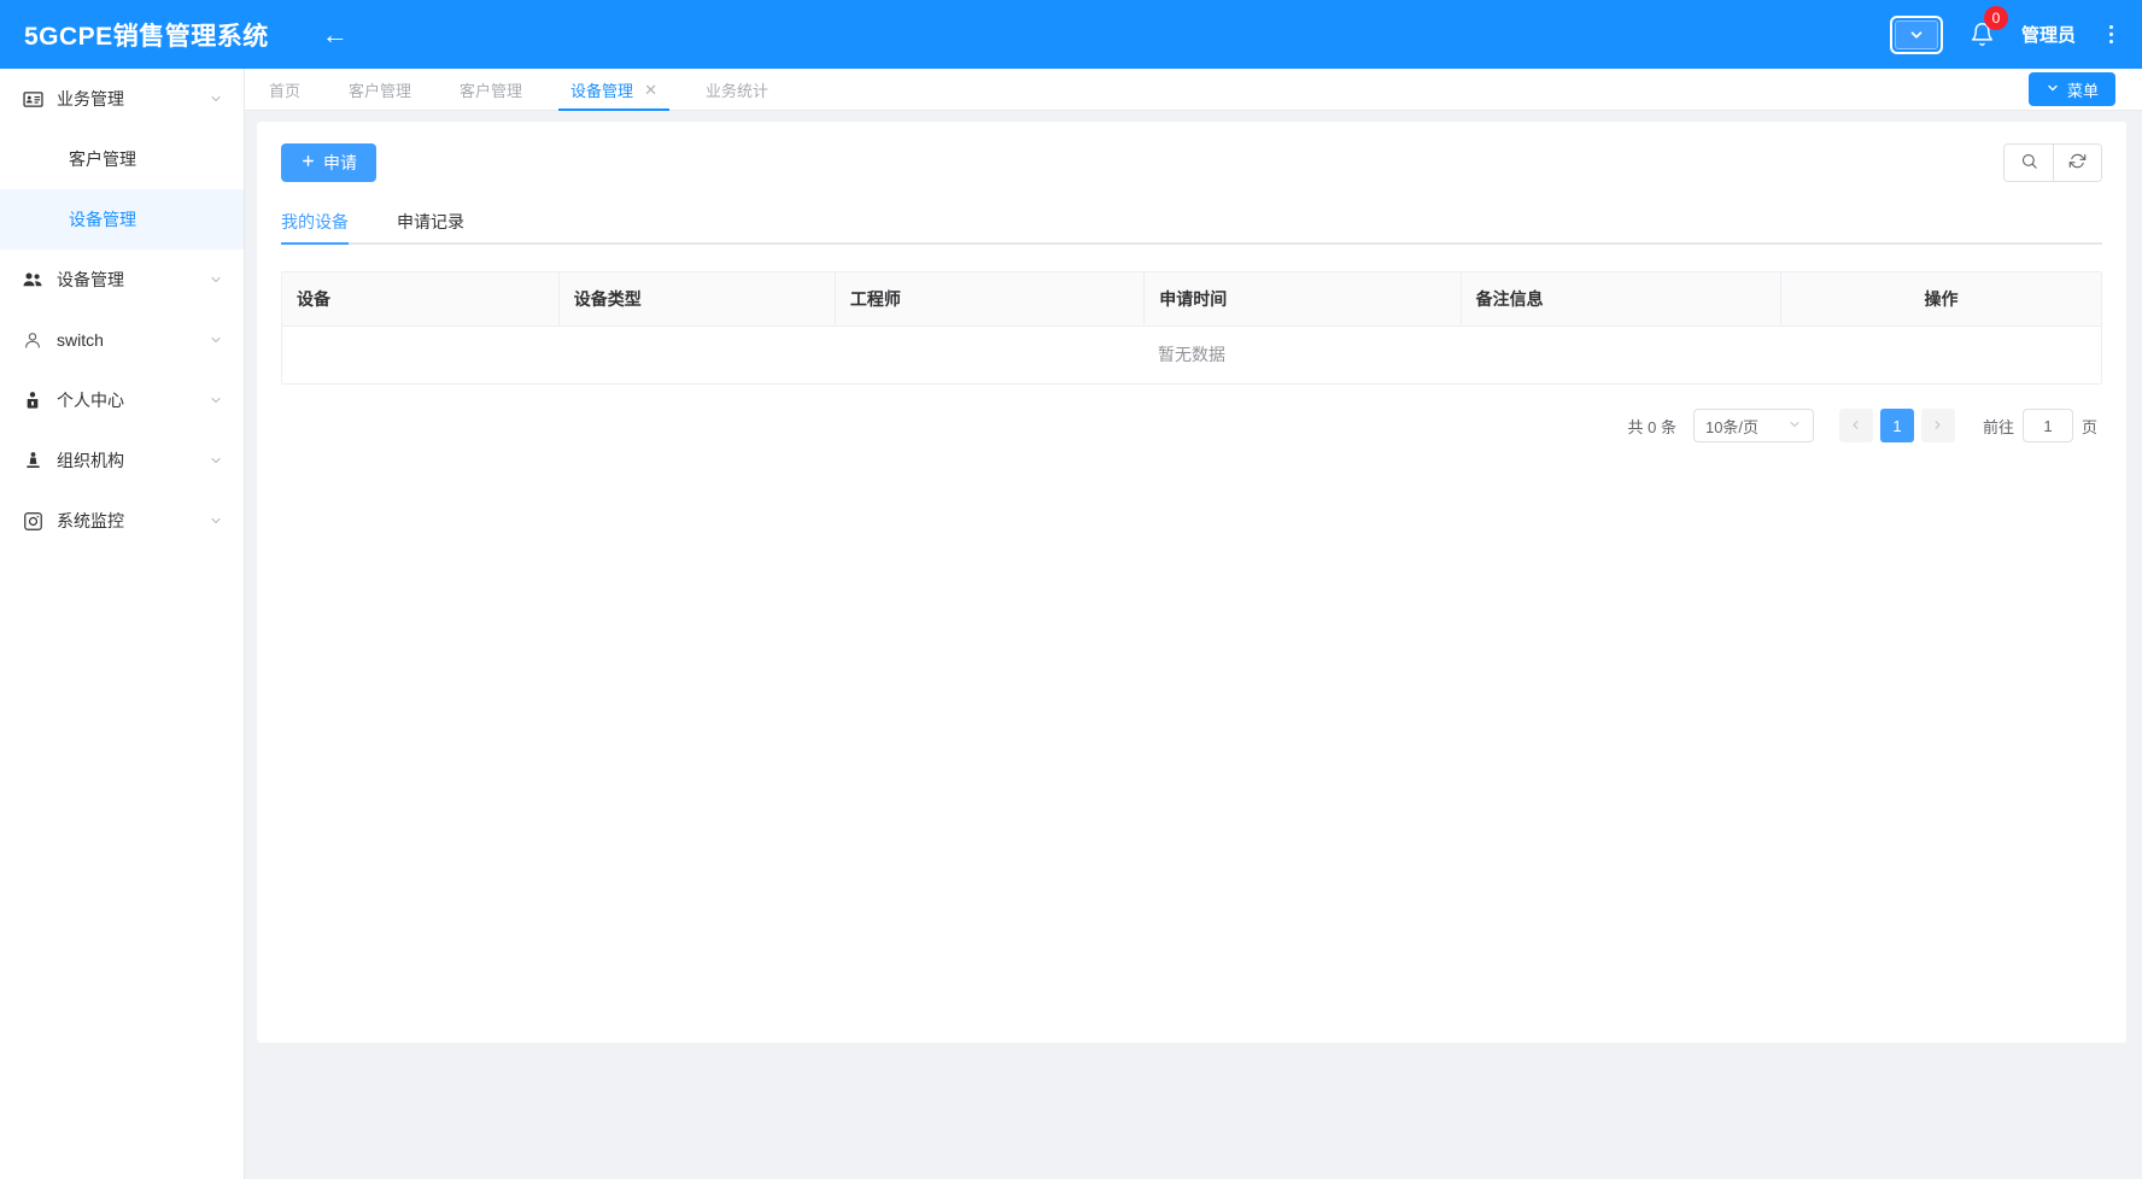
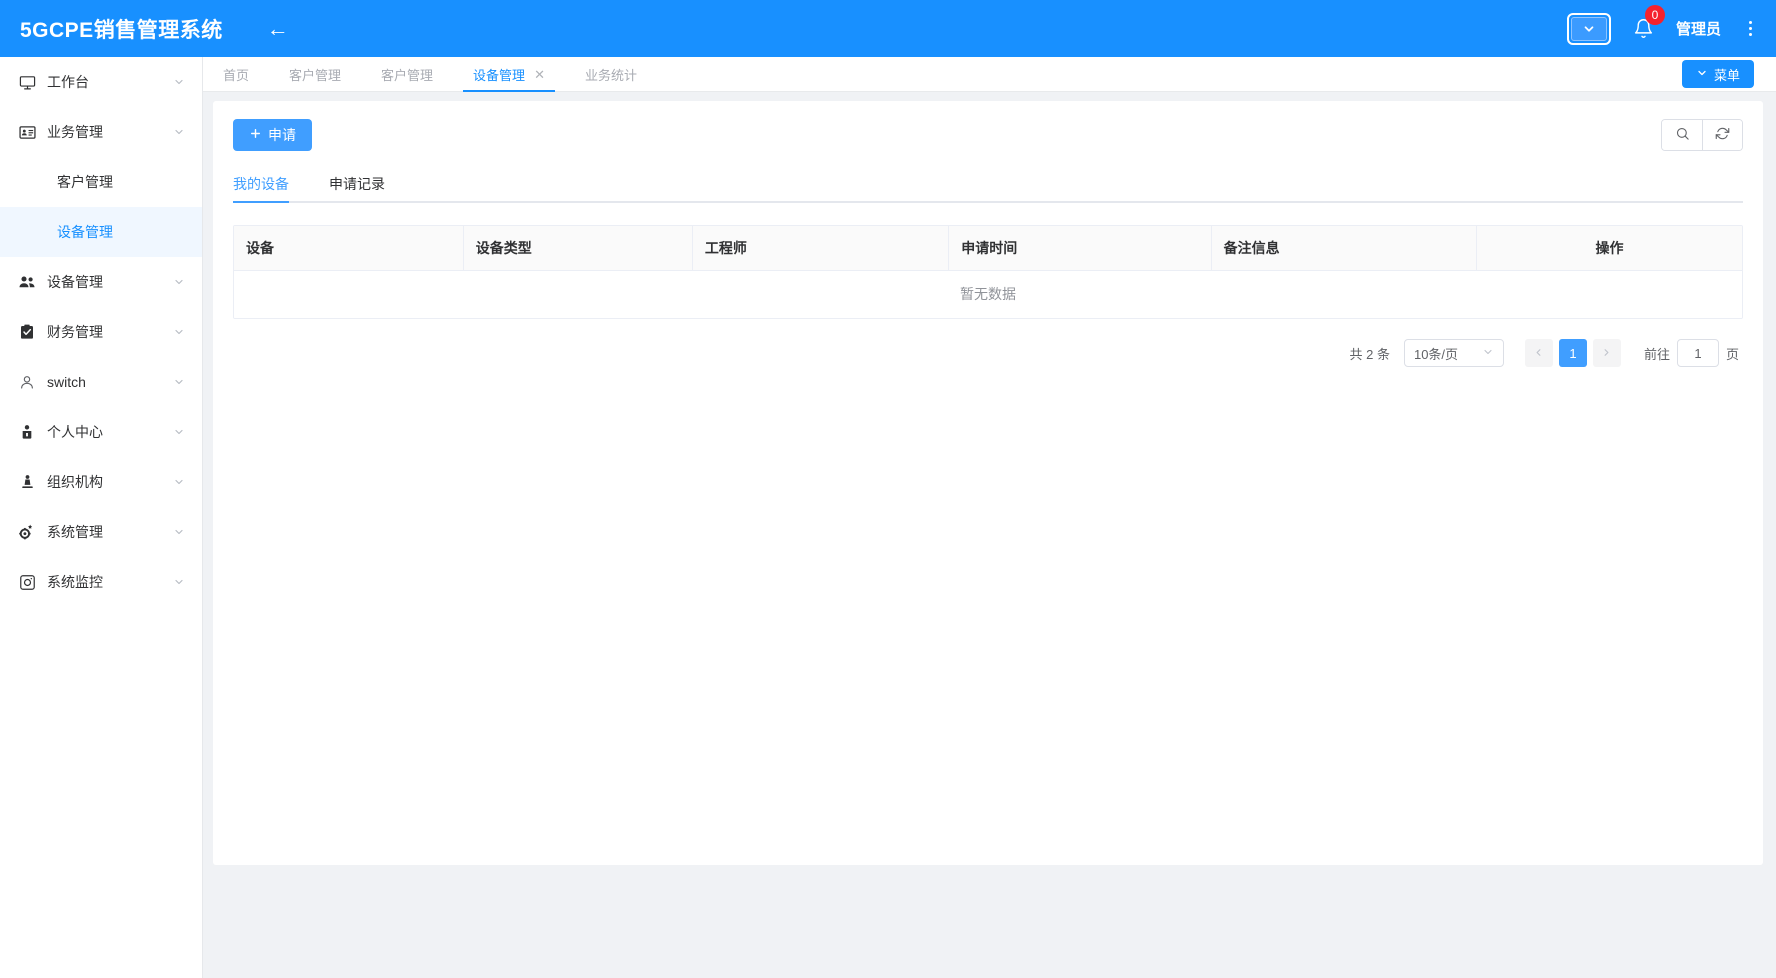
  5GCPE销售管理系统
  ←
  0
  管理员
+ 工作台
  业务管理
  客户管理
  设备管理
  设备管理
+ 财务管理
  switch
  个人中心
  组织机构
+ 系统管理
  系统监控
  首页
  客户管理
  客户管理
  设备管理
  ✕
  业务统计
  菜单
  申请
  我的设备
  申请记录
  设备	设备类型	工程师	申请时间	备注信息	操作
  暂无数据
- 共 0 条
+ 共 2 条
  10条/页
  1
  前往
  1
  页
